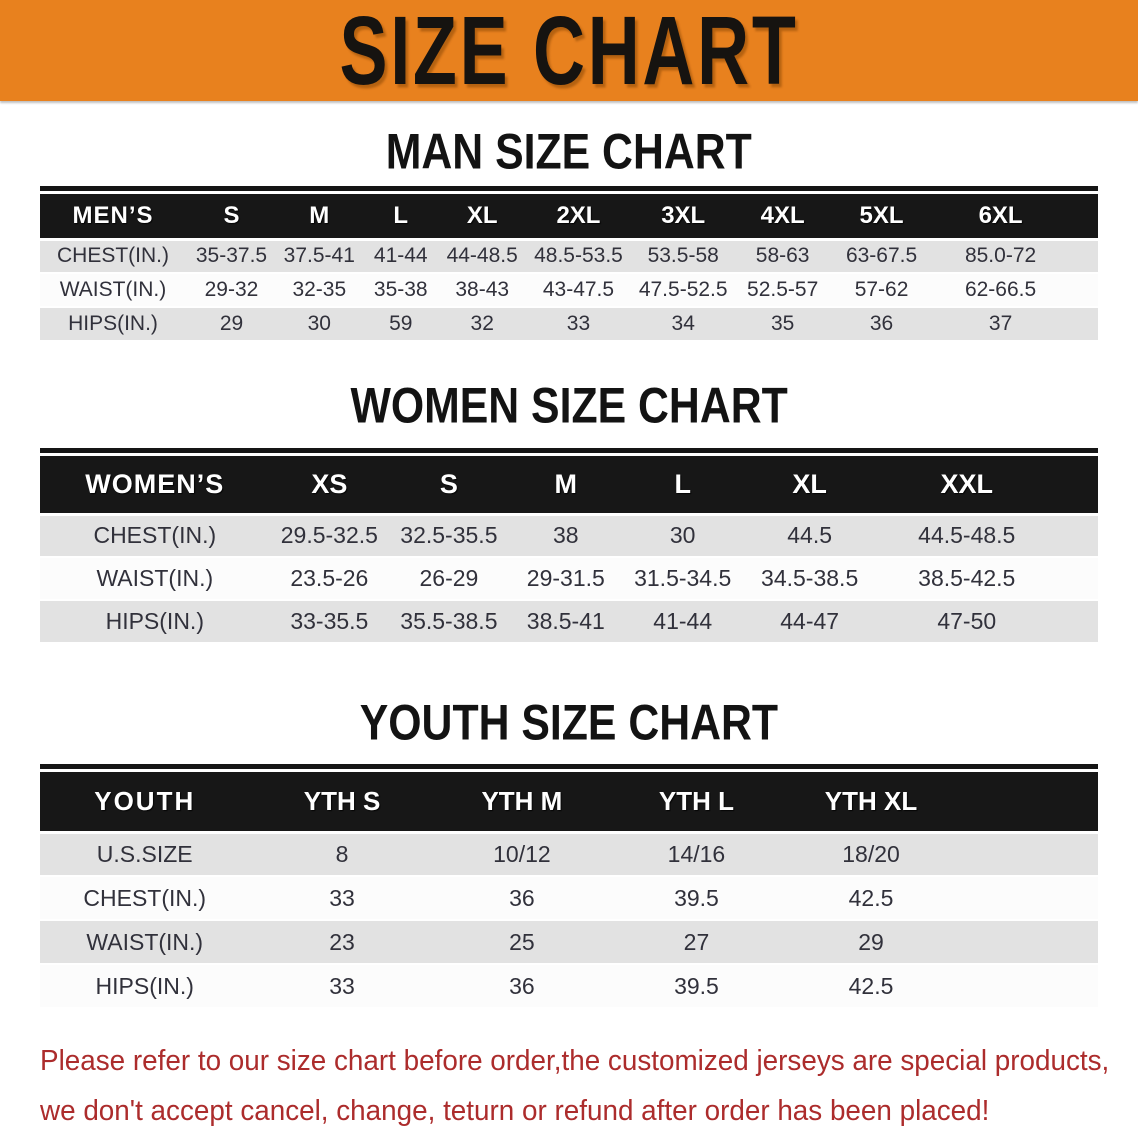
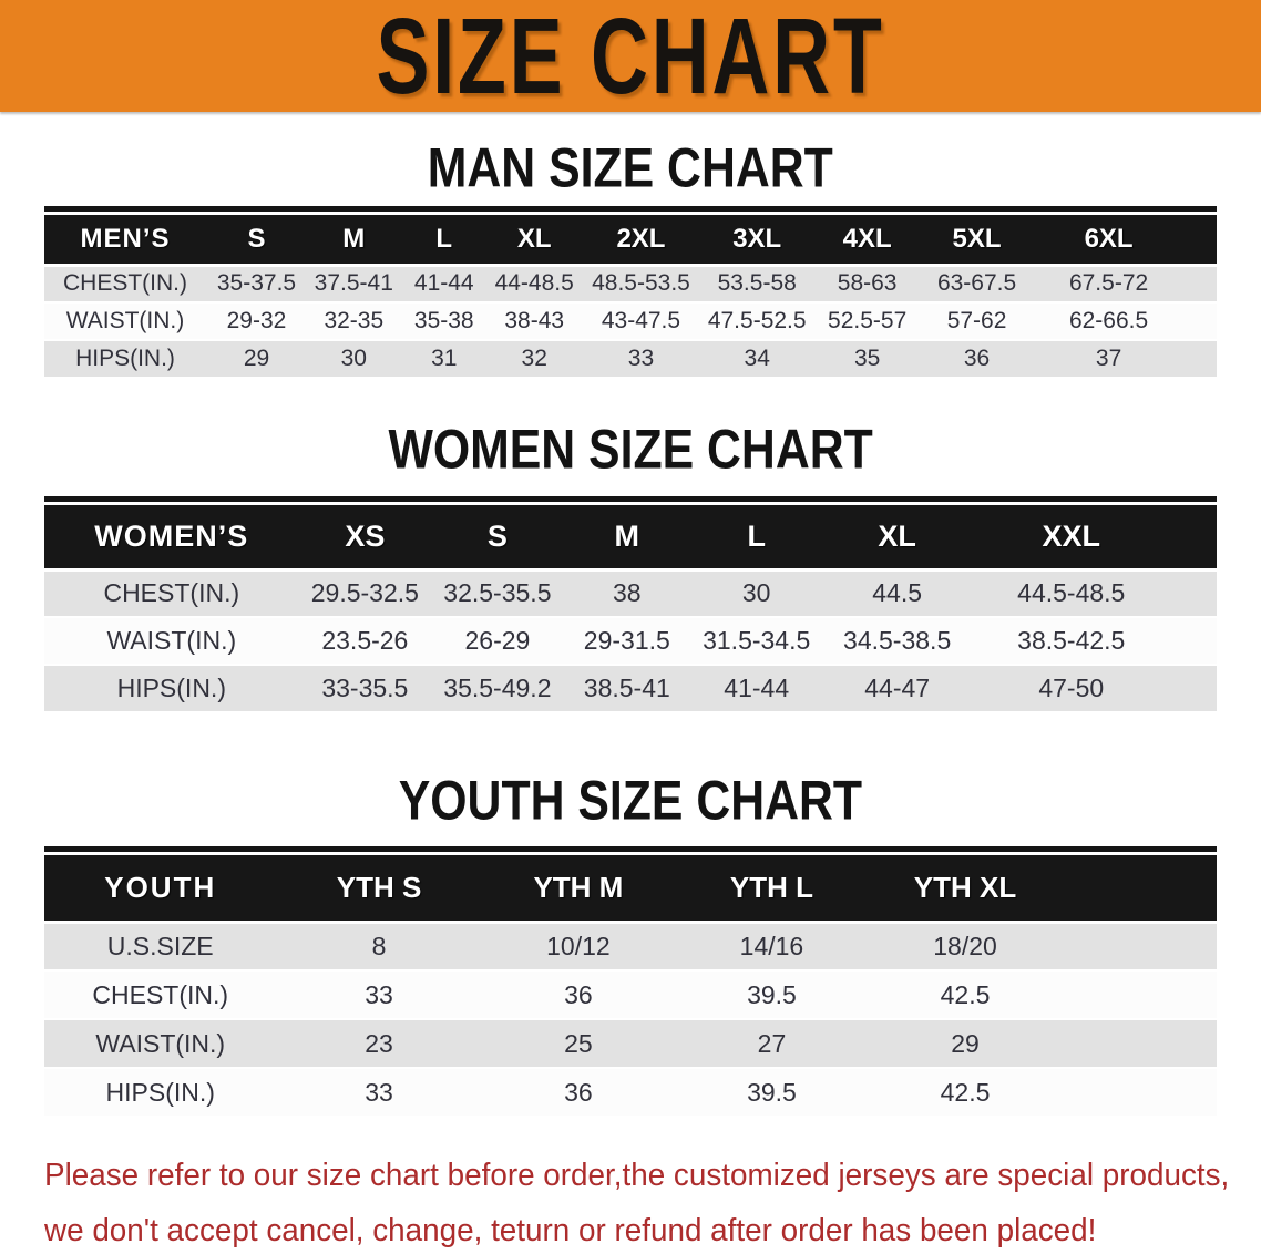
  SIZE CHART
  MAN SIZE CHART
  MEN’S	S	M	L	XL	2XL	3XL	4XL	5XL	6XL
- CHEST(IN.)	35-37.5	37.5-41	41-44	44-48.5	48.5-53.5	53.5-58	58-63	63-67.5	85.0-72
+ CHEST(IN.)	35-37.5	37.5-41	41-44	44-48.5	48.5-53.5	53.5-58	58-63	63-67.5	67.5-72
  WAIST(IN.)	29-32	32-35	35-38	38-43	43-47.5	47.5-52.5	52.5-57	57-62	62-66.5
- HIPS(IN.)	29	30	59	32	33	34	35	36	37
+ HIPS(IN.)	29	30	31	32	33	34	35	36	37
  WOMEN SIZE CHART
  WOMEN’S	XS	S	M	L	XL	XXL
  CHEST(IN.)	29.5-32.5	32.5-35.5	38	30	44.5	44.5-48.5
  WAIST(IN.)	23.5-26	26-29	29-31.5	31.5-34.5	34.5-38.5	38.5-42.5
- HIPS(IN.)	33-35.5	35.5-38.5	38.5-41	41-44	44-47	47-50
+ HIPS(IN.)	33-35.5	35.5-49.2	38.5-41	41-44	44-47	47-50
  YOUTH SIZE CHART
  YOUTH	YTH S	YTH M	YTH L	YTH XL
  U.S.SIZE	8	10/12	14/16	18/20
  CHEST(IN.)	33	36	39.5	42.5
  WAIST(IN.)	23	25	27	29
  HIPS(IN.)	33	36	39.5	42.5
  Please refer to our size chart before order,the customized jerseys are special products,
  we don't accept cancel, change, teturn or refund after order has been placed!
